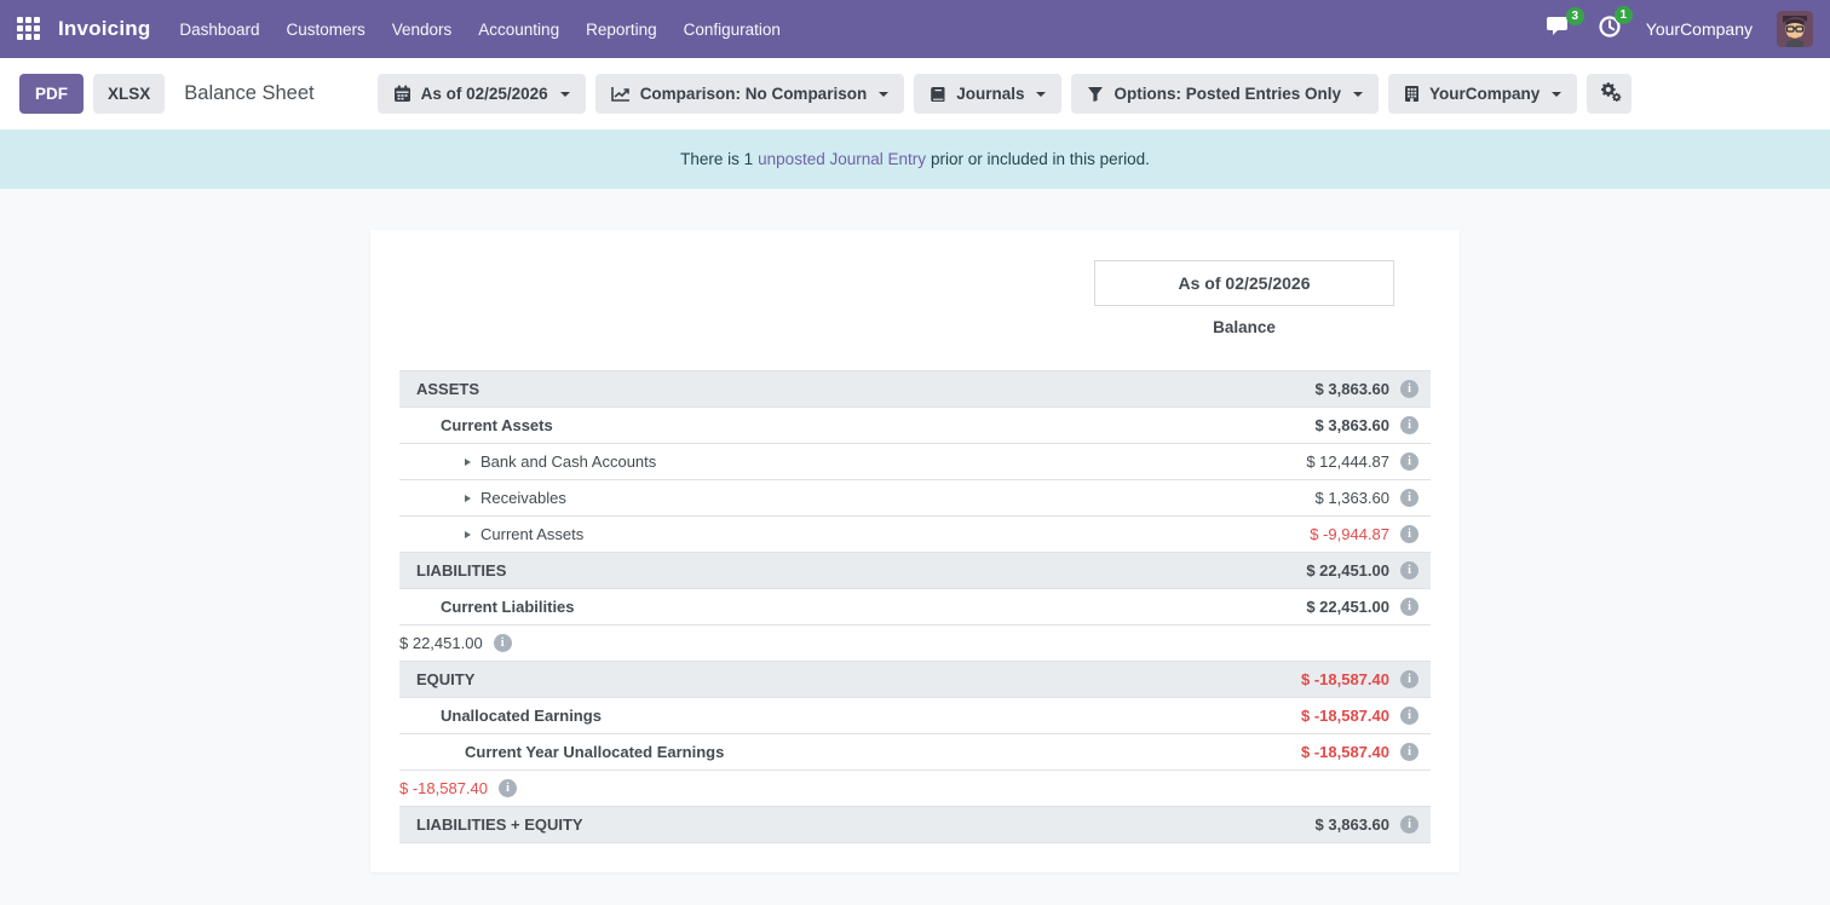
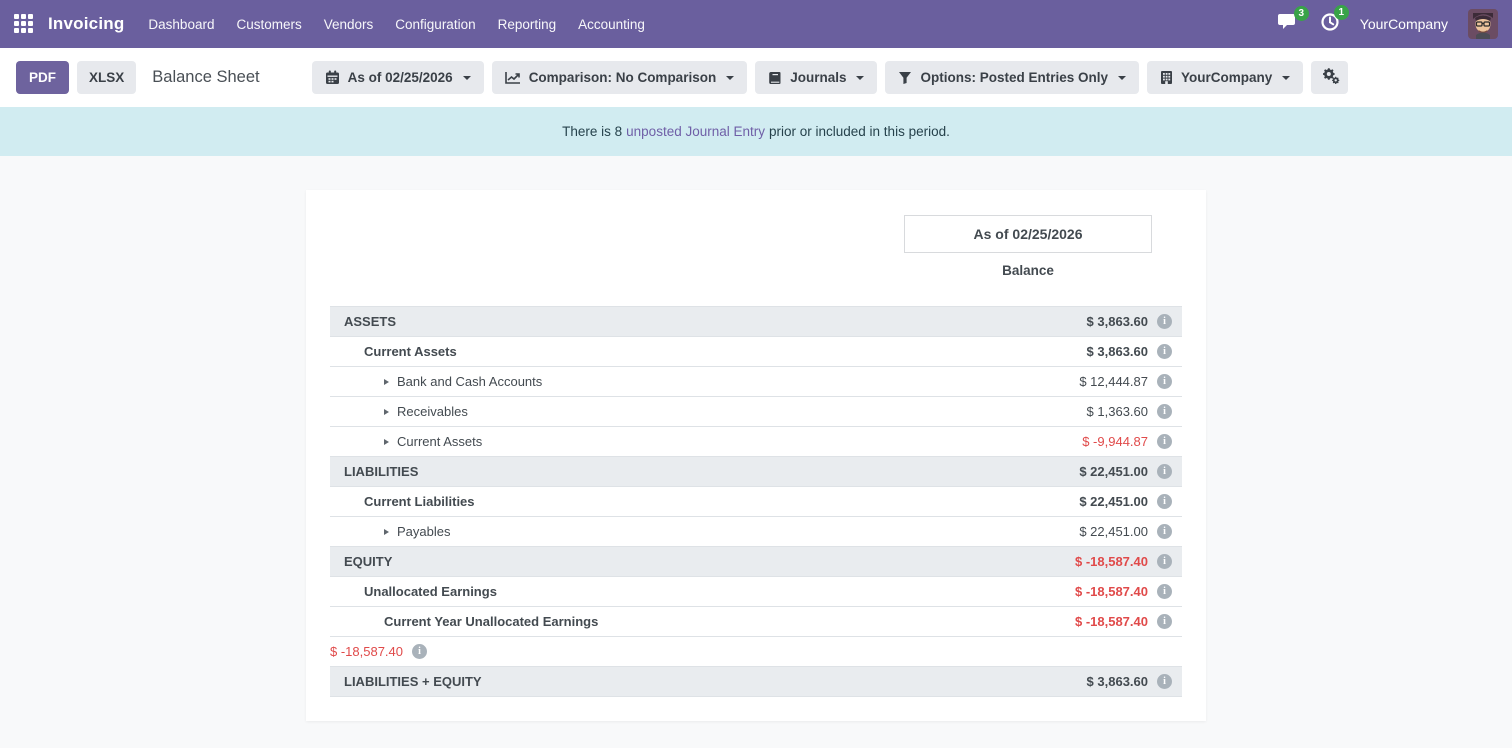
  Invoicing
  Dashboard
  Customers
  Vendors
- Accounting
+ Configuration
  Reporting
- Configuration
+ Accounting
  3
  1
  YourCompany
  PDF
  XLSX
  Balance Sheet
  As of 02/25/2026
  Comparison: No Comparison
  Journals
  Options: Posted Entries Only
  YourCompany
- There is 1
+ There is 8
  unposted Journal Entry
  prior or included in this period.
  As of 02/25/2026
  Balance
  ASSETS
  $ 3,863.60
  i
  Current Assets
  $ 3,863.60
  i
  Bank and Cash Accounts
  $ 12,444.87
  i
  Receivables
  $ 1,363.60
  i
  Current Assets
  $ -9,944.87
  i
  LIABILITIES
  $ 22,451.00
  i
  Current Liabilities
  $ 22,451.00
  i
+ Payables
  $ 22,451.00
  i
  EQUITY
  $ -18,587.40
  i
  Unallocated Earnings
  $ -18,587.40
  i
  Current Year Unallocated Earnings
  $ -18,587.40
  i
  $ -18,587.40
  i
  LIABILITIES + EQUITY
  $ 3,863.60
  i
